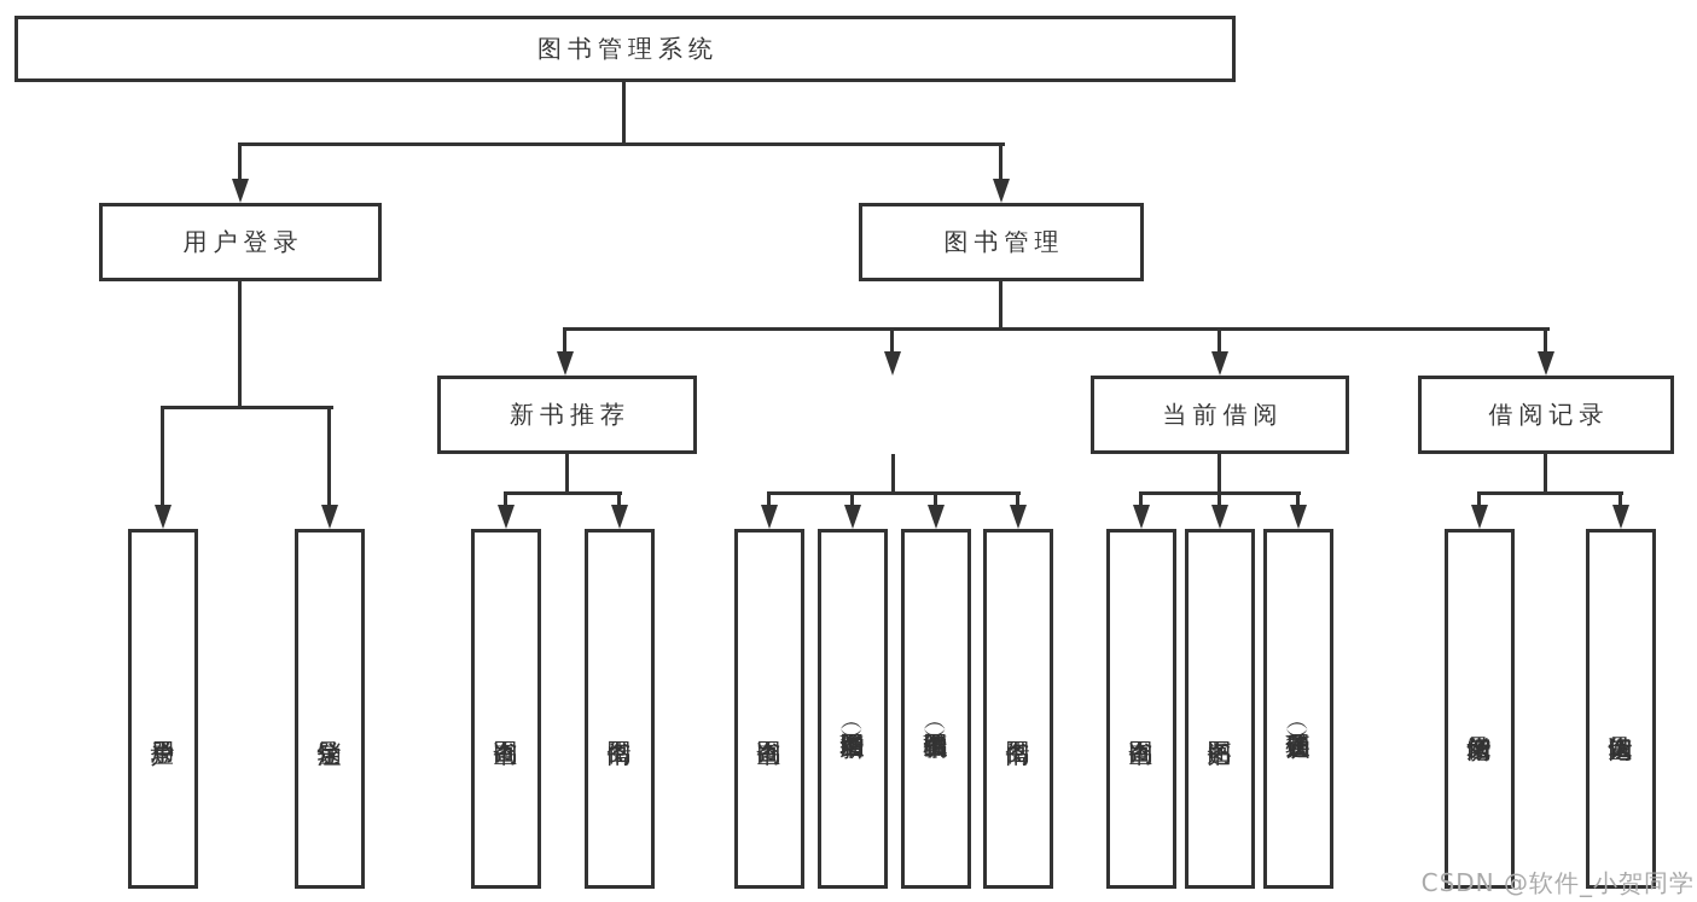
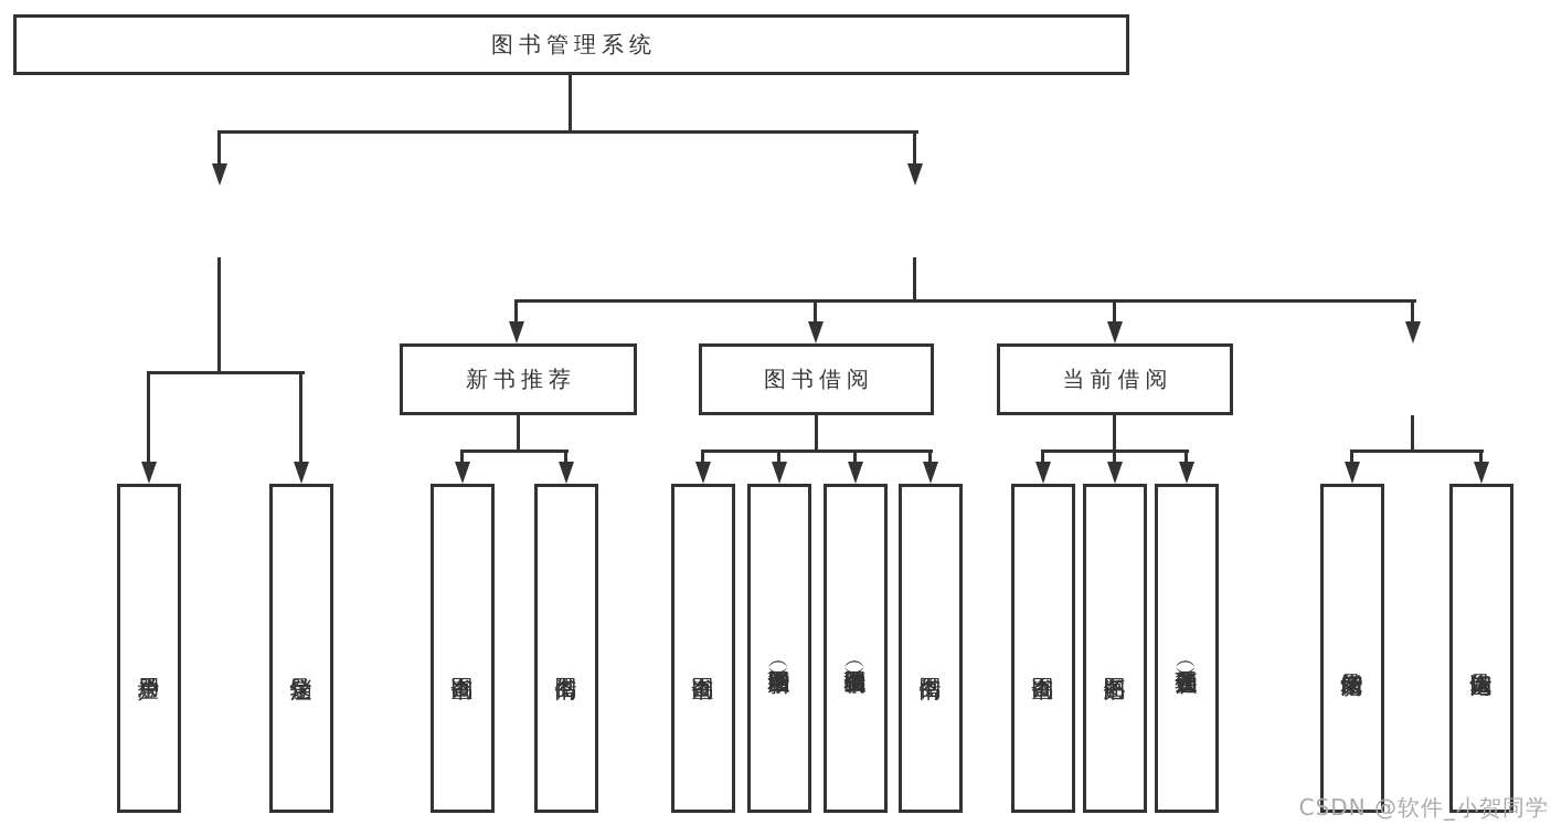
  图书管理系统
- 用户登录
- 图书管理
  新书推荐
+ 图书借阅
  当前借阅
- 借阅记录
  CSDN @软件_小贺同学
